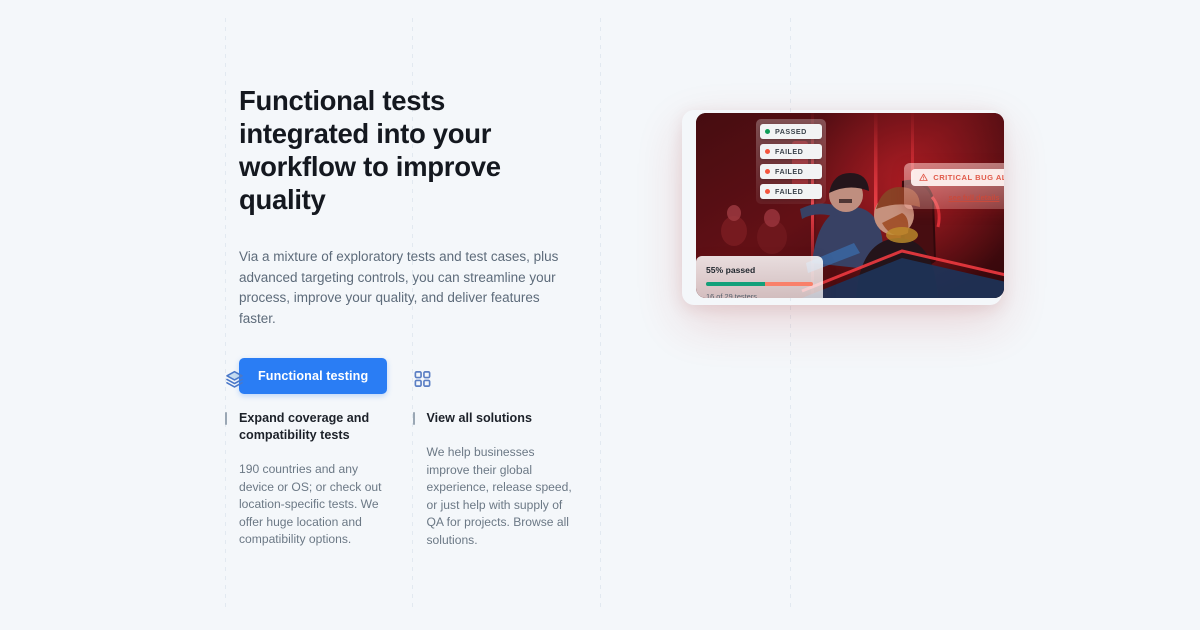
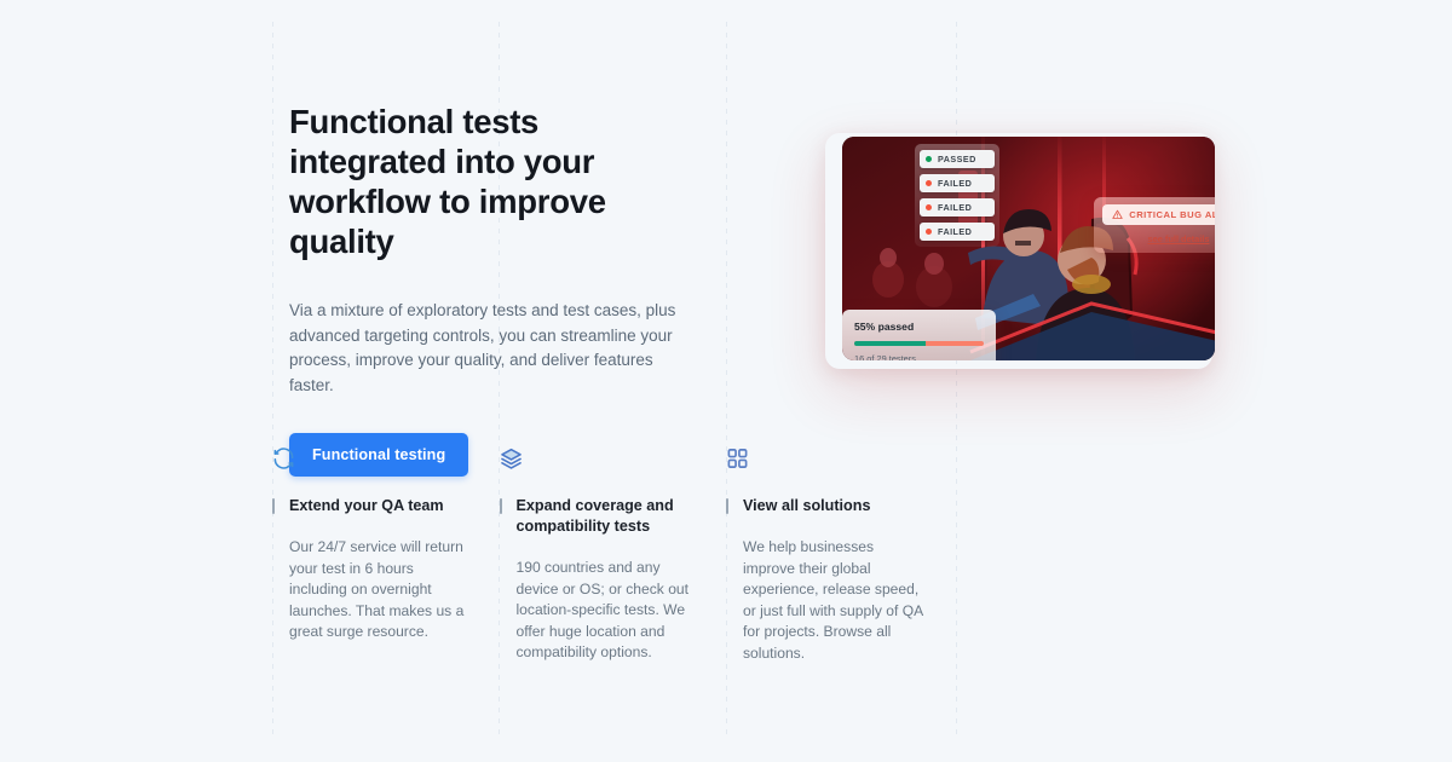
  Functional tests integrated into your workflow to improve quality
  Via a mixture of exploratory tests and test cases, plus advanced targeting controls, you can streamline your process, improve your quality, and deliver features faster.
  Functional testing
  PASSED
  FAILED
  FAILED
  FAILED
  CRITICAL BUG A
  see full details
  55% passed
  16 of 29 testers
+ Extend your QA team
+ Our 24/7 service will return your test in 6 hours including on overnight launches. That makes us a great surge resource.
  Expand coverage and compatibility tests
  190 countries and any device or OS; or check out location-specific tests. We offer huge location and compatibility options.
  View all solutions
- We help businesses improve their global experience, release speed, or just help with supply of QA for projects. Browse all solutions.
+ We help businesses improve their global experience, release speed, or just full with supply of QA for projects. Browse all solutions.
